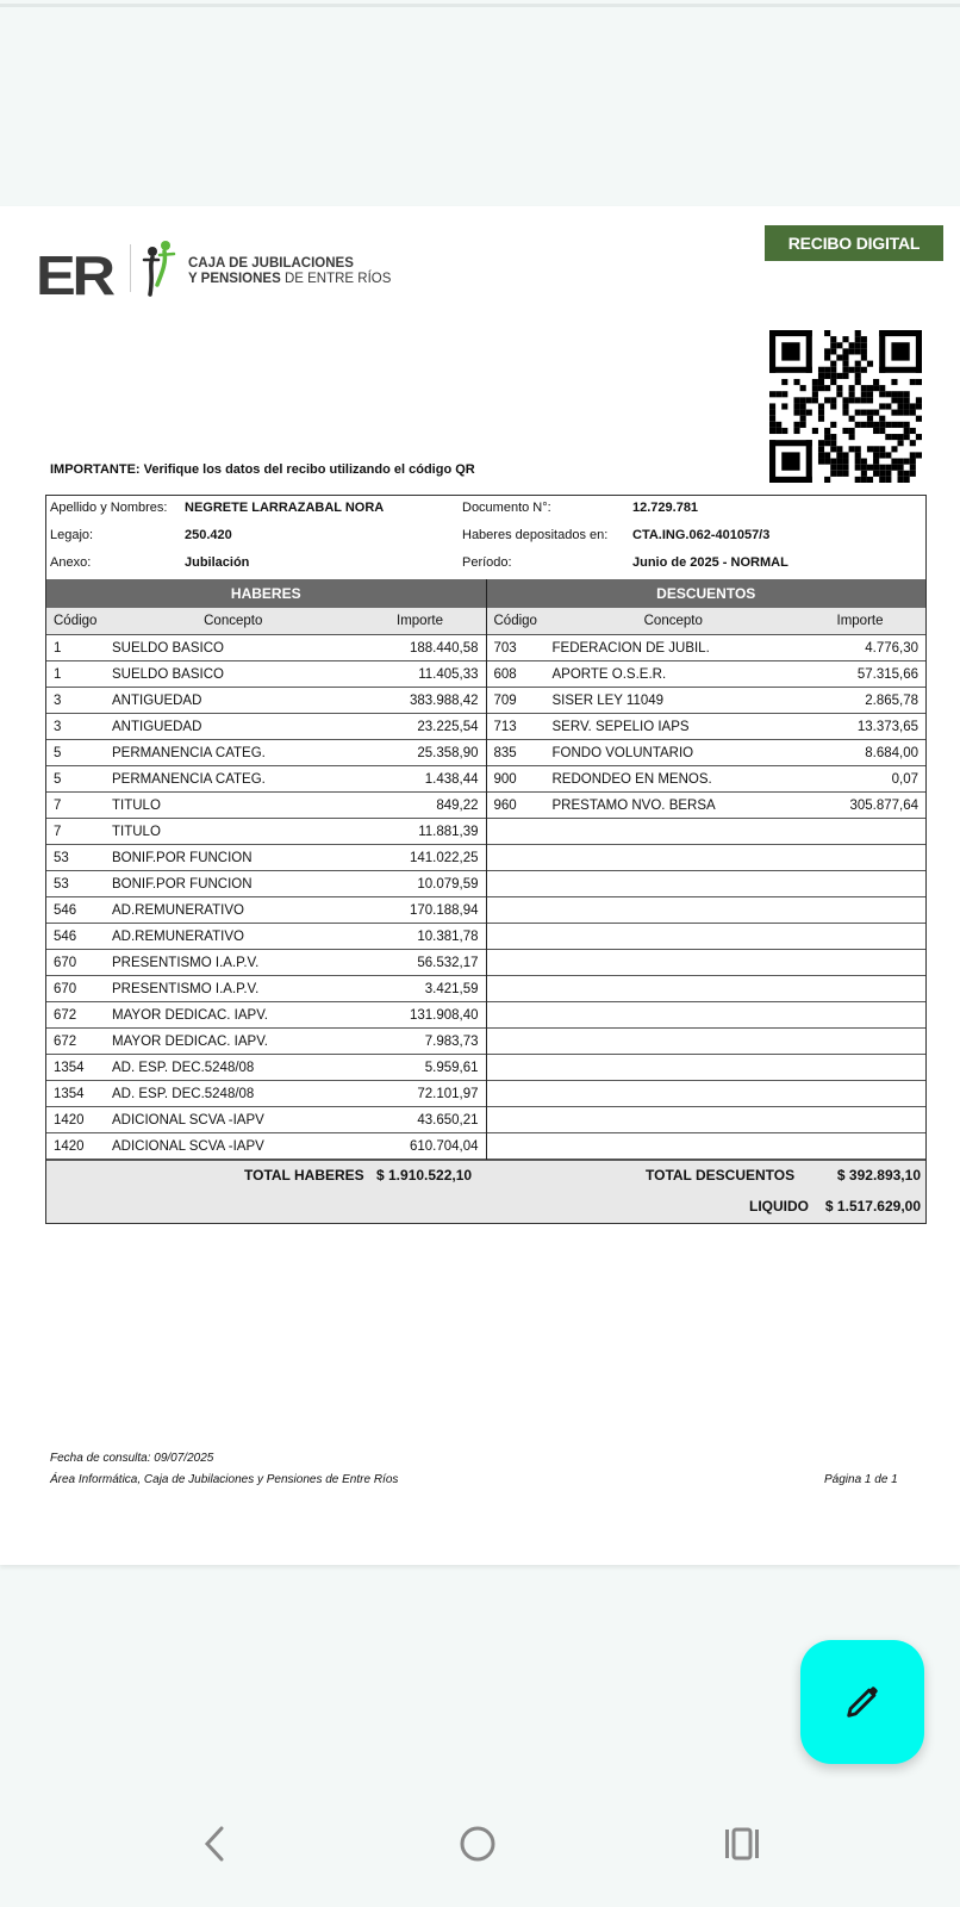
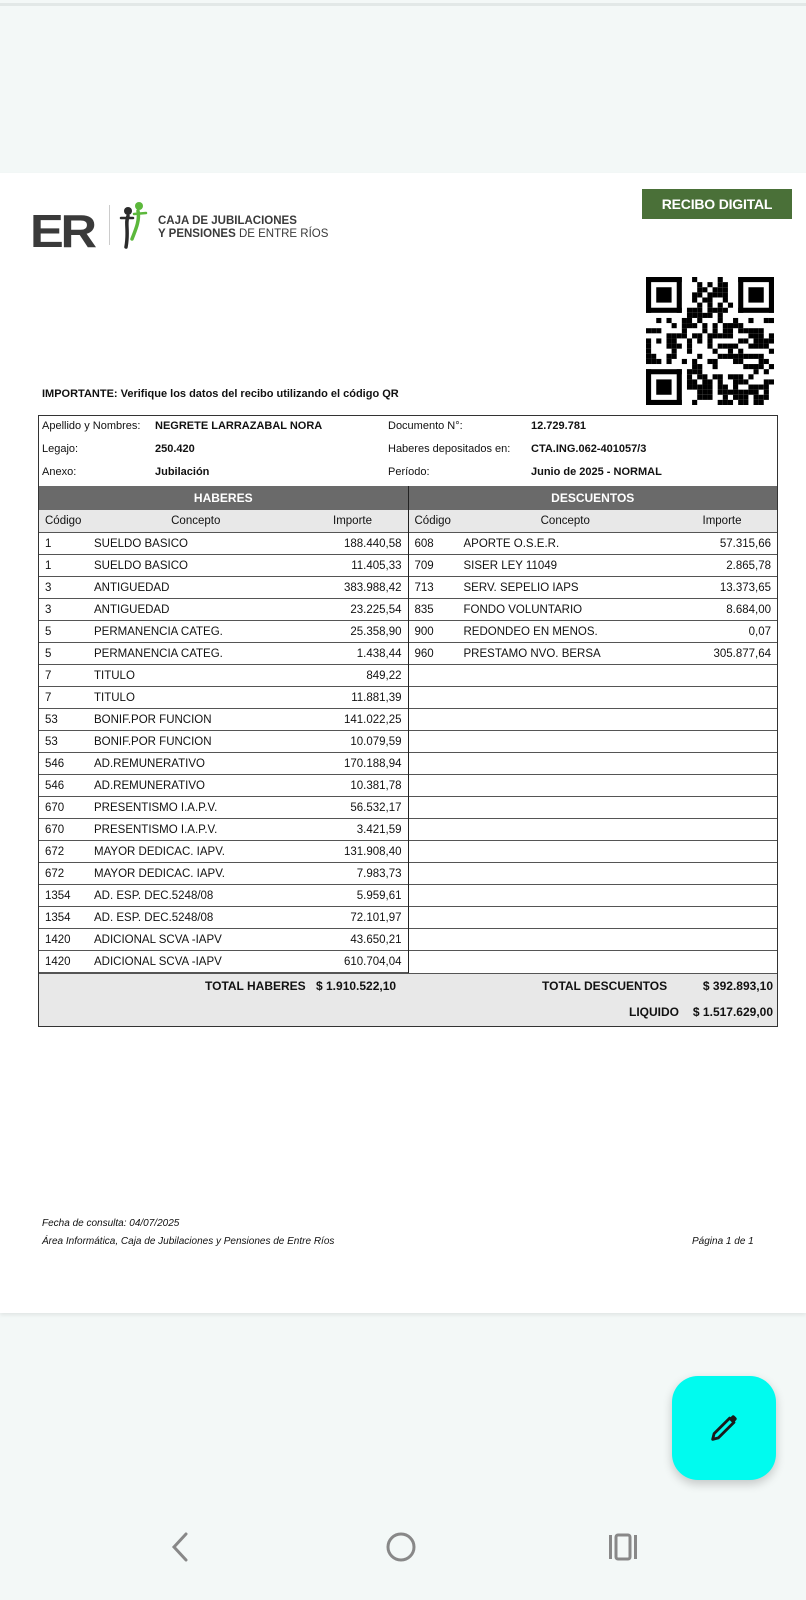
  ER
  CAJA DE JUBILACIONES
  Y PENSIONES DE ENTRE RÍOS
  RECIBO DIGITAL
  IMPORTANTE: Verifique los datos del recibo utilizando el código QR
  Apellido y Nombres:
  NEGRETE LARRAZABAL NORA
  Legajo:
  250.420
  Anexo:
  Jubilación
  Documento N°:
  12.729.781
  Haberes depositados en:
  CTA.ING.062-401057/3
  Período:
  Junio de 2025 - NORMAL
  HABERES
  DESCUENTOS
  Código
  Concepto
  Importe
  1
  SUELDO BASICO
  188.440,58
  1
  SUELDO BASICO
  11.405,33
  3
  ANTIGUEDAD
  383.988,42
  3
  ANTIGUEDAD
  23.225,54
  5
  PERMANENCIA CATEG.
  25.358,90
  5
  PERMANENCIA CATEG.
  1.438,44
  7
  TITULO
  849,22
  7
  TITULO
  11.881,39
  53
  BONIF.POR FUNCION
  141.022,25
  53
  BONIF.POR FUNCION
  10.079,59
  546
  AD.REMUNERATIVO
  170.188,94
  546
  AD.REMUNERATIVO
  10.381,78
  670
  PRESENTISMO I.A.P.V.
  56.532,17
  670
  PRESENTISMO I.A.P.V.
  3.421,59
  672
  MAYOR DEDICAC. IAPV.
  131.908,40
  672
  MAYOR DEDICAC. IAPV.
  7.983,73
  1354
  AD. ESP. DEC.5248/08
  5.959,61
  1354
  AD. ESP. DEC.5248/08
  72.101,97
  1420
  ADICIONAL SCVA -IAPV
  43.650,21
  1420
  ADICIONAL SCVA -IAPV
  610.704,04
  Código
  Concepto
  Importe
- 703
- FEDERACION DE JUBIL.
- 4.776,30
  608
  APORTE O.S.E.R.
  57.315,66
  709
  SISER LEY 11049
  2.865,78
  713
  SERV. SEPELIO IAPS
  13.373,65
  835
  FONDO VOLUNTARIO
  8.684,00
  900
  REDONDEO EN MENOS.
  0,07
  960
  PRESTAMO NVO. BERSA
  305.877,64
  TOTAL HABERES
  $ 1.910.522,10
  TOTAL DESCUENTOS
  $ 392.893,10
  LIQUIDO
  $ 1.517.629,00
- Fecha de consulta: 09/07/2025
+ Fecha de consulta: 04/07/2025
  Área Informática, Caja de Jubilaciones y Pensiones de Entre Ríos
  Página 1 de 1
